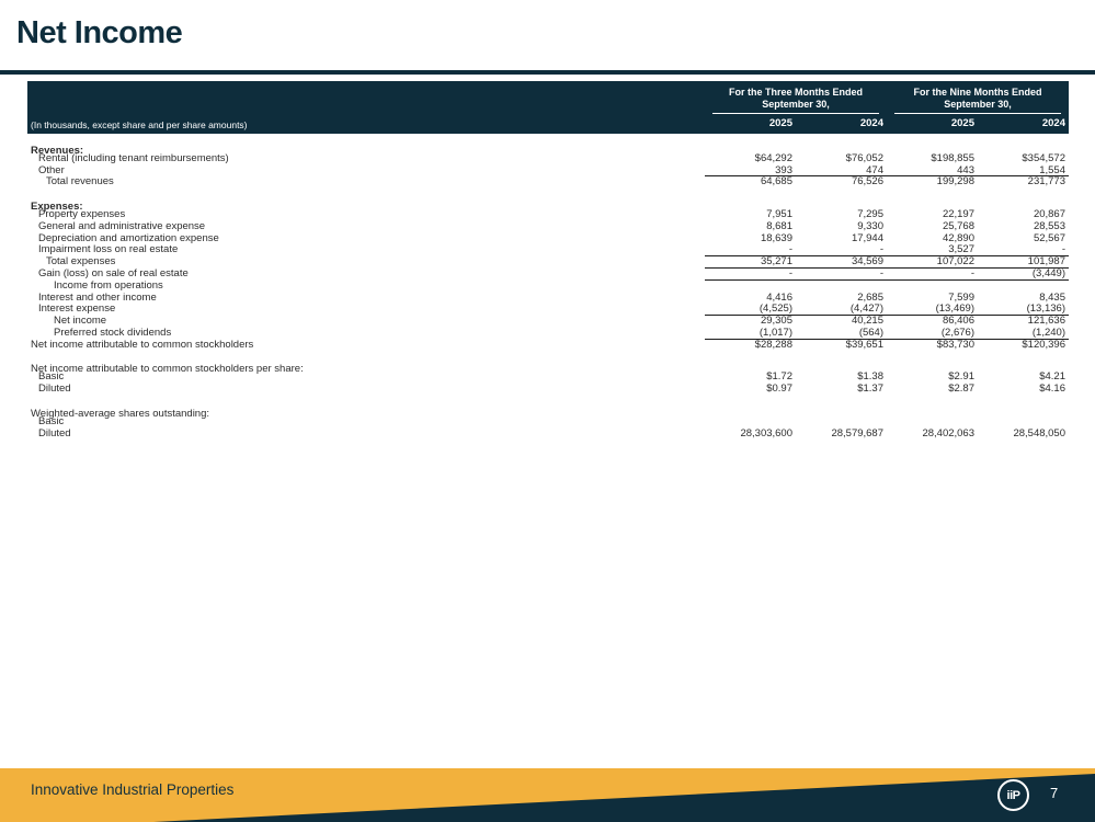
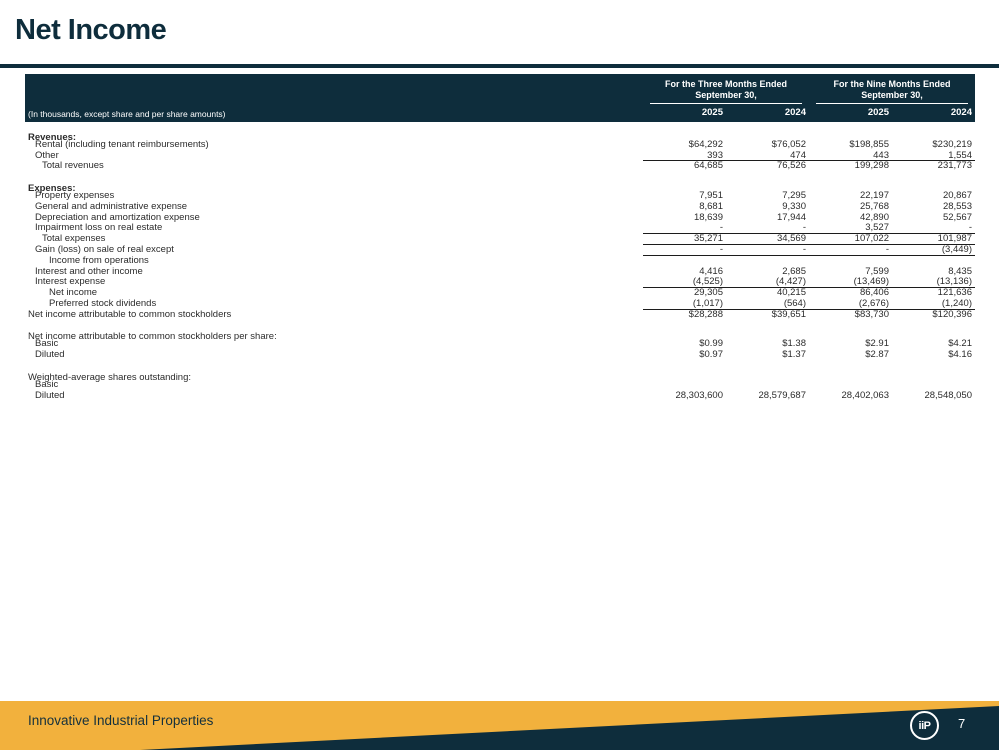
  Net Income
  (In thousands, except share and per share amounts)
  For the Three Months Ended
  September 30,
  For the Nine Months Ended
  September 30,
  2025
  2024
  2025
  2024
  Revenues:
  Rental (including tenant reimbursements)
  $64,292
  $76,052
  $198,855
- $354,572
+ $230,219
  Other
  393
  474
  443
  1,554
  Total revenues
  64,685
  76,526
  199,298
  231,773
  Expenses:
  Property expenses
  7,951
  7,295
  22,197
  20,867
  General and administrative expense
  8,681
  9,330
  25,768
  28,553
  Depreciation and amortization expense
  18,639
  17,944
  42,890
  52,567
  Impairment loss on real estate
  -
  -
  3,527
  -
  Total expenses
  35,271
  34,569
  107,022
  101,987
- Gain (loss) on sale of real estate
+ Gain (loss) on sale of real except
  -
  -
  -
  (3,449)
  Income from operations
  Interest and other income
  4,416
  2,685
  7,599
  8,435
  Interest expense
  (4,525)
  (4,427)
  (13,469)
  (13,136)
  Net income
  29,305
  40,215
  86,406
  121,636
  Preferred stock dividends
  (1,017)
  (564)
  (2,676)
  (1,240)
  Net income attributable to common stockholders
  $28,288
  $39,651
  $83,730
  $120,396
  Net income attributable to common stockholders per share:
  Basic
- $1.72
+ $0.99
  $1.38
  $2.91
  $4.21
  Diluted
  $0.97
  $1.37
  $2.87
  $4.16
  Weighted-average shares outstanding:
  Basic
  Diluted
  28,303,600
  28,579,687
  28,402,063
  28,548,050
  Innovative Industrial Properties
  iiP
  7
